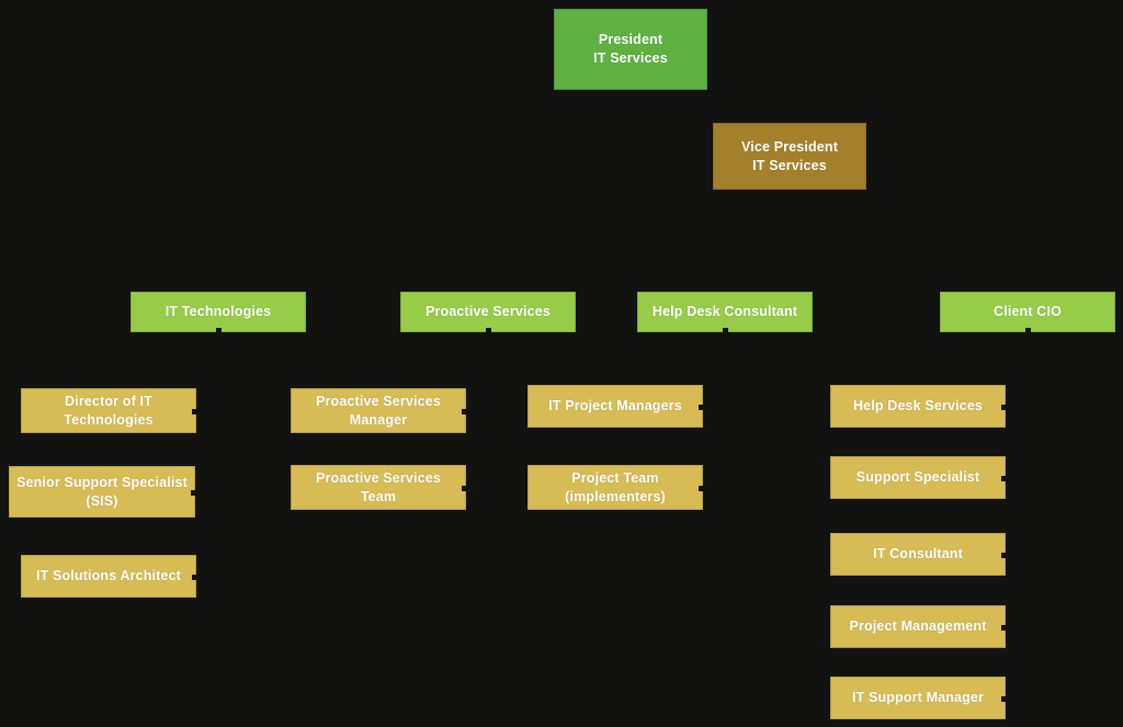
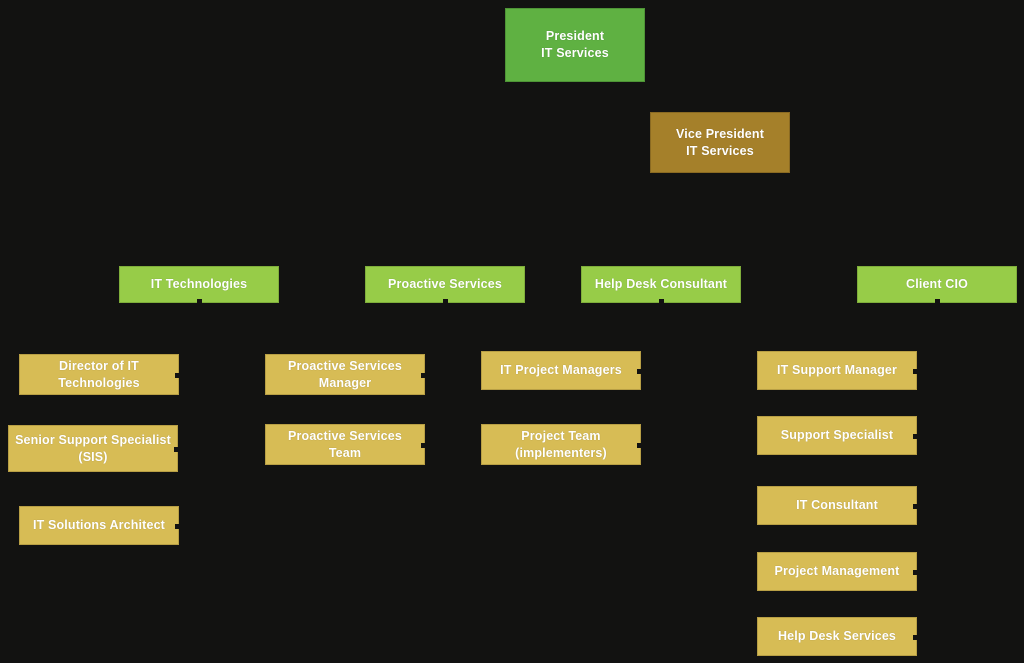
  President
  IT Services
  Vice President
  IT Services
  IT Technologies
  Proactive Services
  Help Desk Consultant
  Client CIO
  Director of IT
  Technologies
  Senior Support Specialist
  (SIS)
  IT Solutions Architect
  Proactive Services
  Manager
  Proactive Services
  Team
  IT Project Managers
  Project Team
  (implementers)
- Help Desk Services
+ IT Support Manager
  Support Specialist
  IT Consultant
  Project Management
- IT Support Manager
+ Help Desk Services
